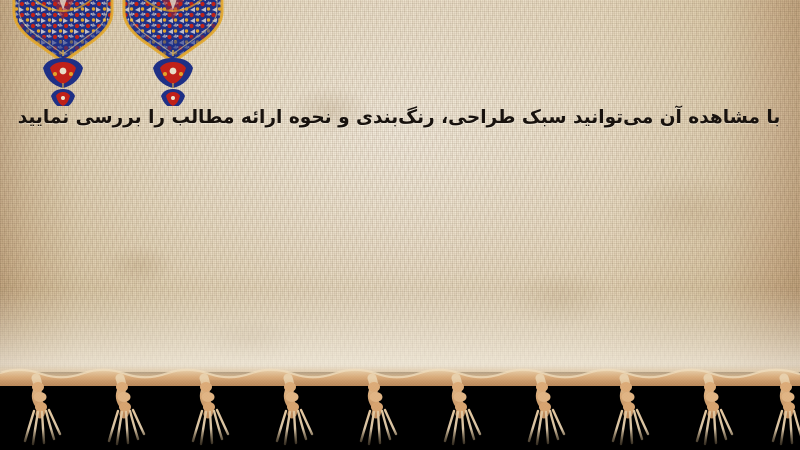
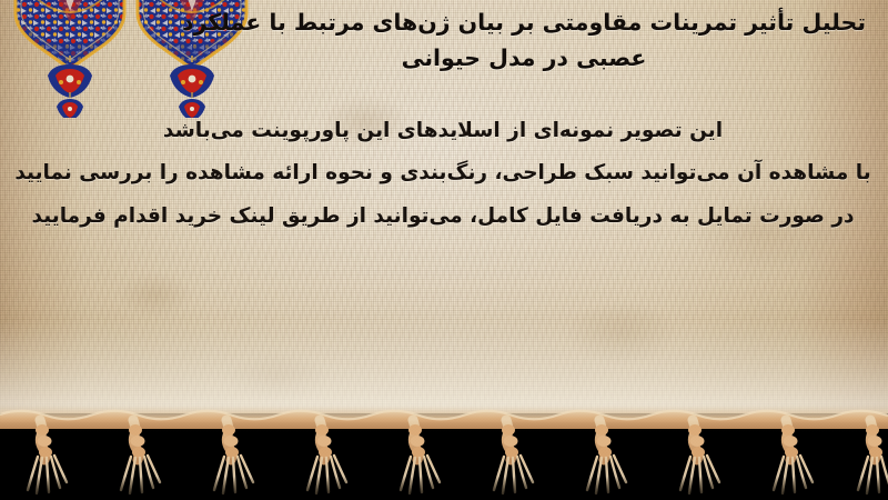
+ تحلیل تأثیر تمرینات مقاومتی بر بیان ژن‌های مرتبط با عملکرد عصبی در مدل حیوانی
+ این تصویر نمونه‌ای از اسلایدهای این پاورپوینت می‌باشد
- با مشاهده آن می‌توانید سبک طراحی، رنگ‌بندی و نحوه ارائه مطالب را بررسی نمایید
+ با مشاهده آن می‌توانید سبک طراحی، رنگ‌بندی و نحوه ارائه مشاهده را بررسی نمایید
+ در صورت تمایل به دریافت فایل کامل، می‌توانید از طریق لینک خرید اقدام فرمایید
